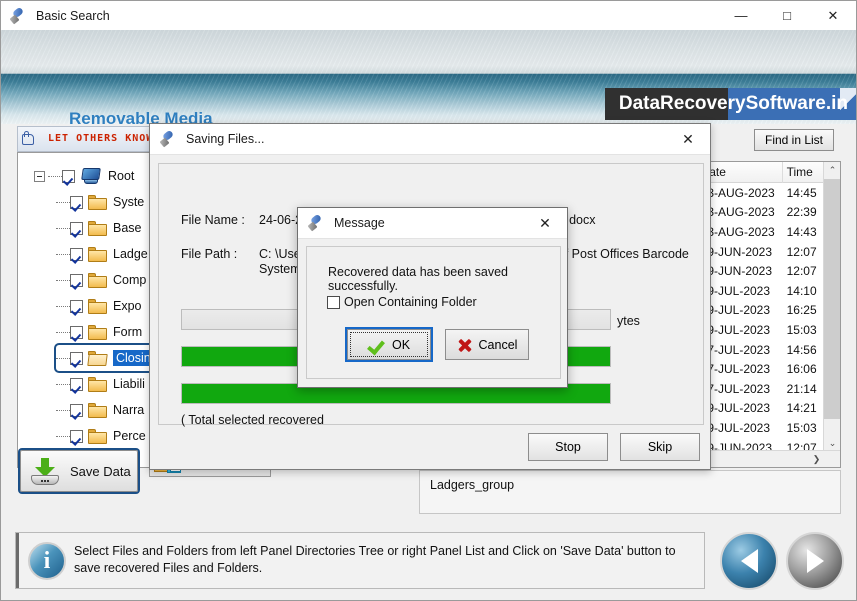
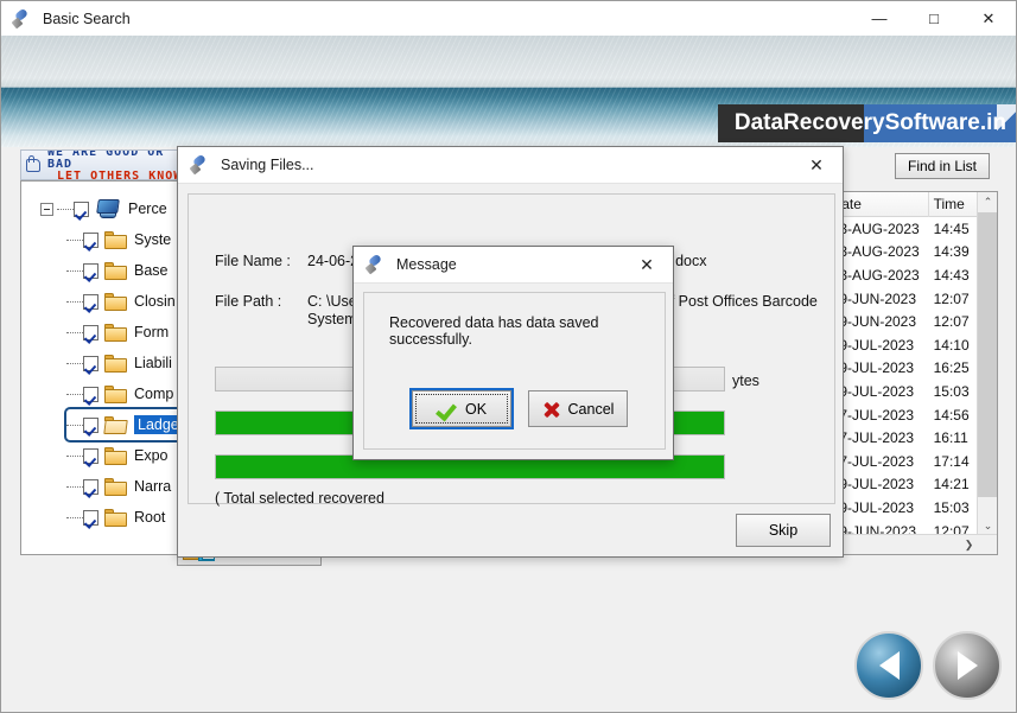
  Basic Search
  —
  □
  ✕
- Removable Media
  DataRecoverySoftware.i
+ WE ARE GOOD OR BAD
  LET OTHERS KNO
- Root
+ Perce
  Syste
  Base
- Ladge
+ Closin
- Comp
+ Form
- Expo
+ Liabili
- Form
+ Comp
- Closin
+ Ladge
- Liabili
+ Expo
  Narra
- Perce
+ Root
- Save Data
  Find in List
  ate
  Time
  -AUG-2023
  14:45
  -AUG-2023
- 22:39
+ 14:39
  -AUG-2023
  14:43
  -JUN-2023
  12:07
  -JUN-2023
  12:07
  -JUL-2023
  14:10
  -JUL-2023
  16:25
  -JUL-2023
  15:03
  -JUL-2023
  14:56
  -JUL-2023
- 16:06
+ 16:11
  -JUL-2023
- 21:14
+ 17:14
  -JUL-2023
  14:21
  -JUL-2023
  15:03
  -JUN-2023
  12:07
  ⌃
  ⌄
  ❯
- Ladgers_group
- i
- Select Files and Folders from left Panel Directories Tree or right Panel List and Click on 'Save Data' button to save recovered Files and Folders.
  Saving Files...
  ✕
  File Name :
  File Path :
  Post Offices Barcode
  ytes
  ( Total selected recovered
- Stop
  Skip
  Message
  ✕
- Recovered data has been saved successfully.
+ Recovered data has data saved successfully.
- Open Containing Folder
  OK
  Cancel
